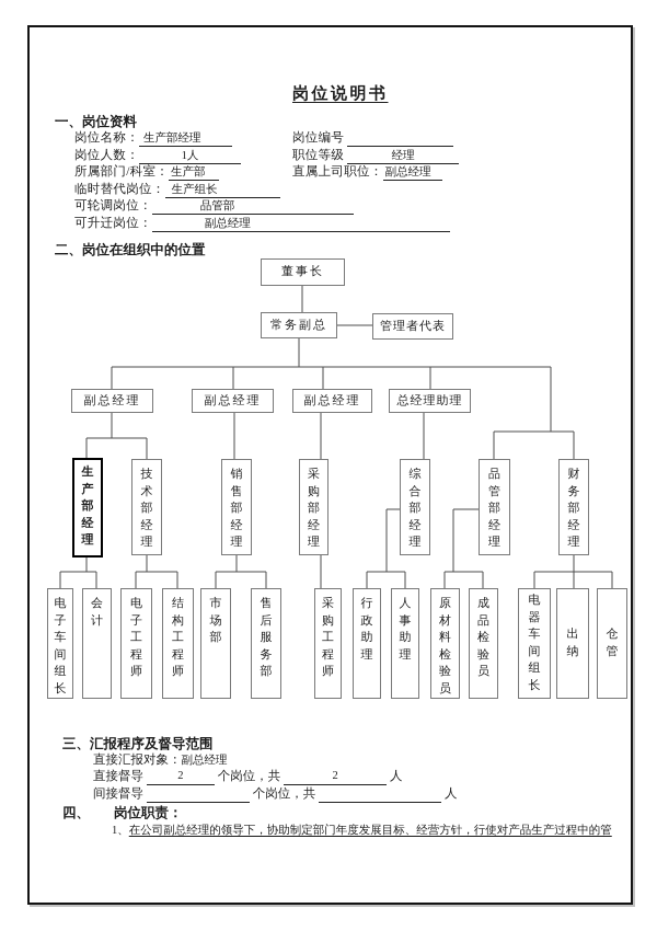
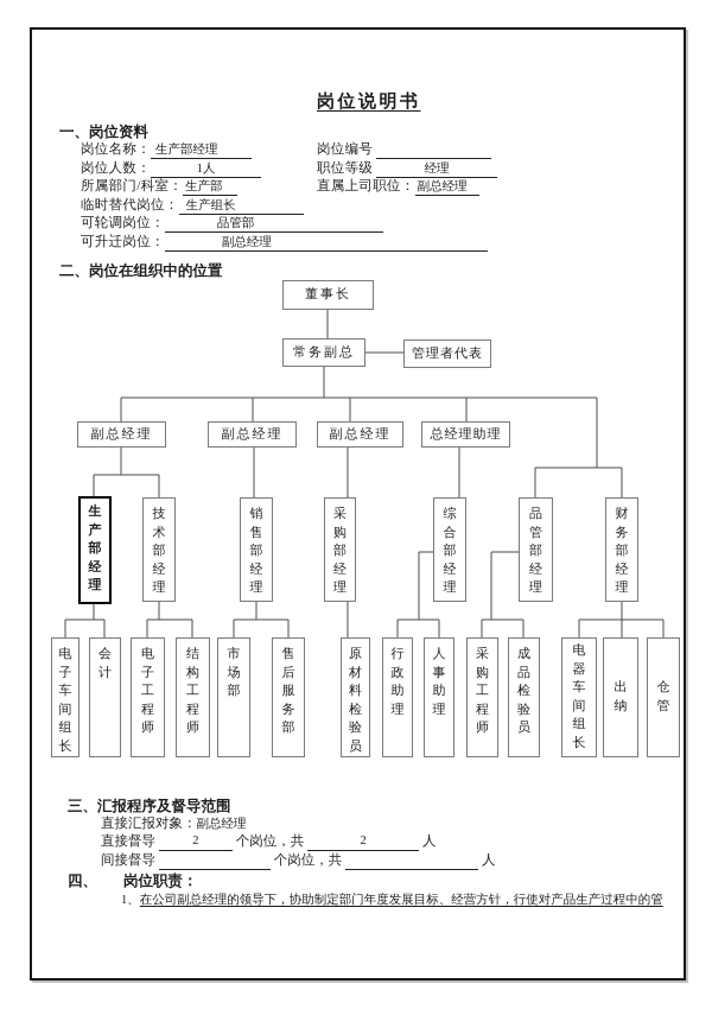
  岗位说明书
  一、岗位资料
  岗位名称： 生产部经理
  岗位编号
  岗位人数： 1人
  职位等级 经理
  所属部门/科室： 生产部
  直属上司职位： 副总经理
  临时替代岗位： 生产组长
  可轮调岗位： 品管部
  可升迁岗位： 副总经理
  二、岗位在组织中的位置
  董事长
  常务副总
  管理者代表
  副总经理
  副总经理
  副总经理
  总经理助理
  生产部经理
  技术部经理
  销售部经理
  采购部经理
  综合部经理
  品管部经理
  财务部经理
  电子车间组长
  会计
  电子工程师
  结构工程师
  市场部
  售后服务部
- 采购工程师
+ 原材料检验员
  行政助理
  人事助理
- 原材料检验员
+ 采购工程师
  成品检验员
  电器车间组长
  出纳
  仓管
  三、汇报程序及督导范围
  直接汇报对象：副总经理
  直接督导 2 个岗位，共 2 人
  间接督导 个岗位，共 人
  四、 岗位职责：
  1、在公司副总经理的领导下，协助制定部门年度发展目标、经营方针，行使对产品生产过程中的管
